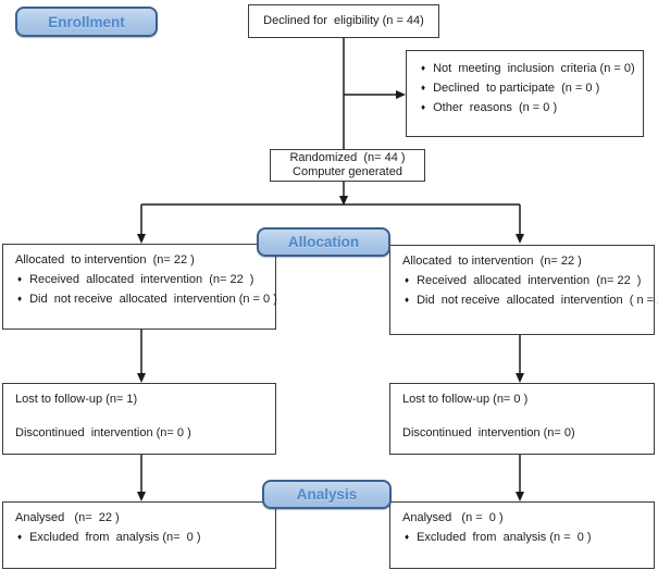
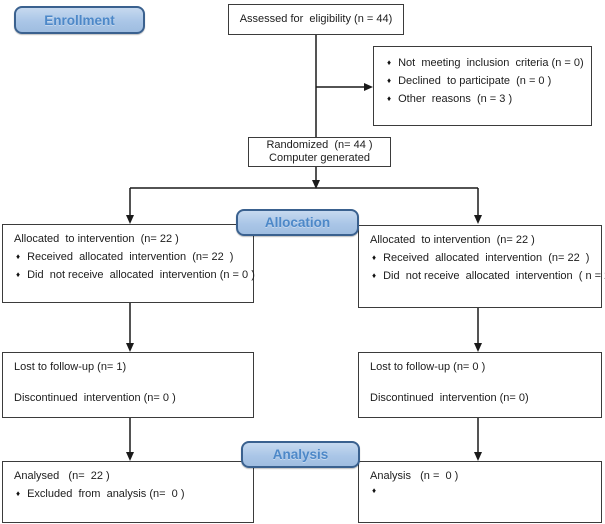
- Declined for eligibility (n = 44)
+ Assessed for eligibility (n = 44)
  ♦
  Not meeting inclusion criteria (n = 0)
  ♦
  Declined to participate (n = 0 )
  ♦
- Other reasons (n = 0 )
+ Other reasons (n = 3 )
  Randomized (n= 44 )
  Computer generated
  Allocated to intervention (n= 22 )
  ♦
  Received allocated intervention (n= 22 )
  ♦
  Did not receive allocated intervention (n = 0 )
  Allocated to intervention (n= 22 )
  ♦
  Received allocated intervention (n= 22 )
  ♦
  Did not receive allocated intervention ( n =
  Lost to follow-up (n= 1)
  Discontinued intervention (n= 0 )
  Lost to follow-up (n= 0 )
  Discontinued intervention (n= 0)
  Analysed (n= 22 )
  ♦
  Excluded from analysis (n= 0 )
- Analysed (n = 0 )
+ Analysis (n = 0 )
  ♦
- Excluded from analysis (n = 0 )
  Enrollment
  Allocation
  Analysis
